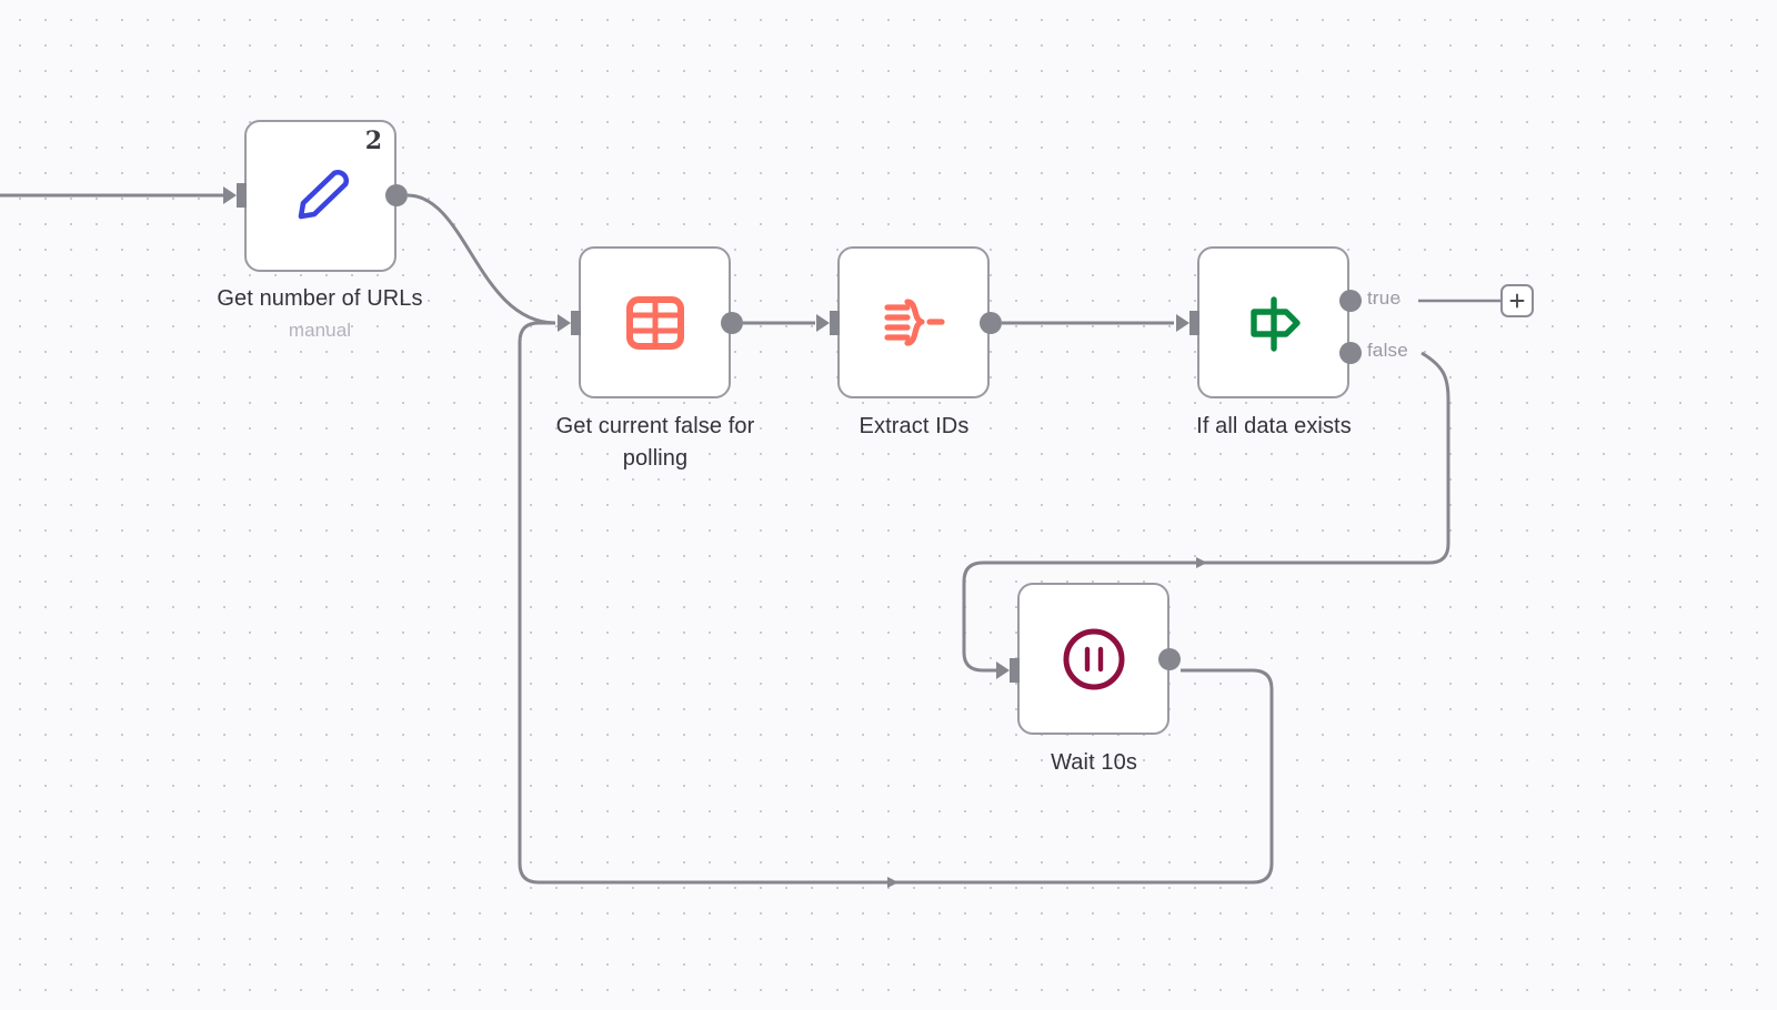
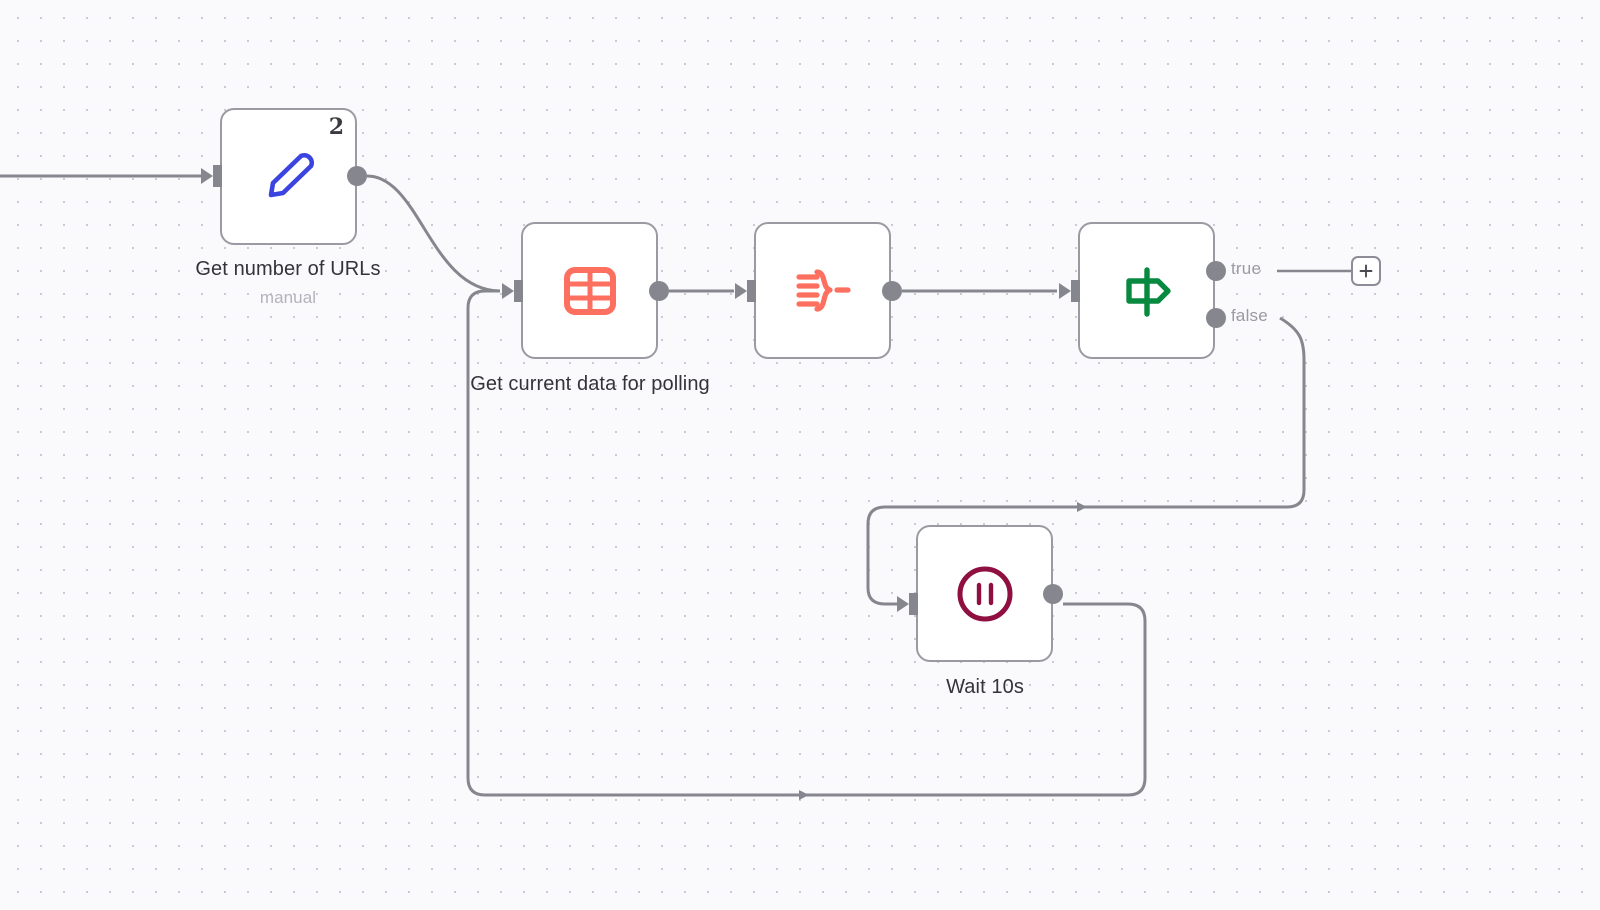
  2
  Get number of URLs
  manual
- Get current false for polling
+ Get current data for polling
- Extract IDs
  true
  false
- If all data exists
  Wait 10s
